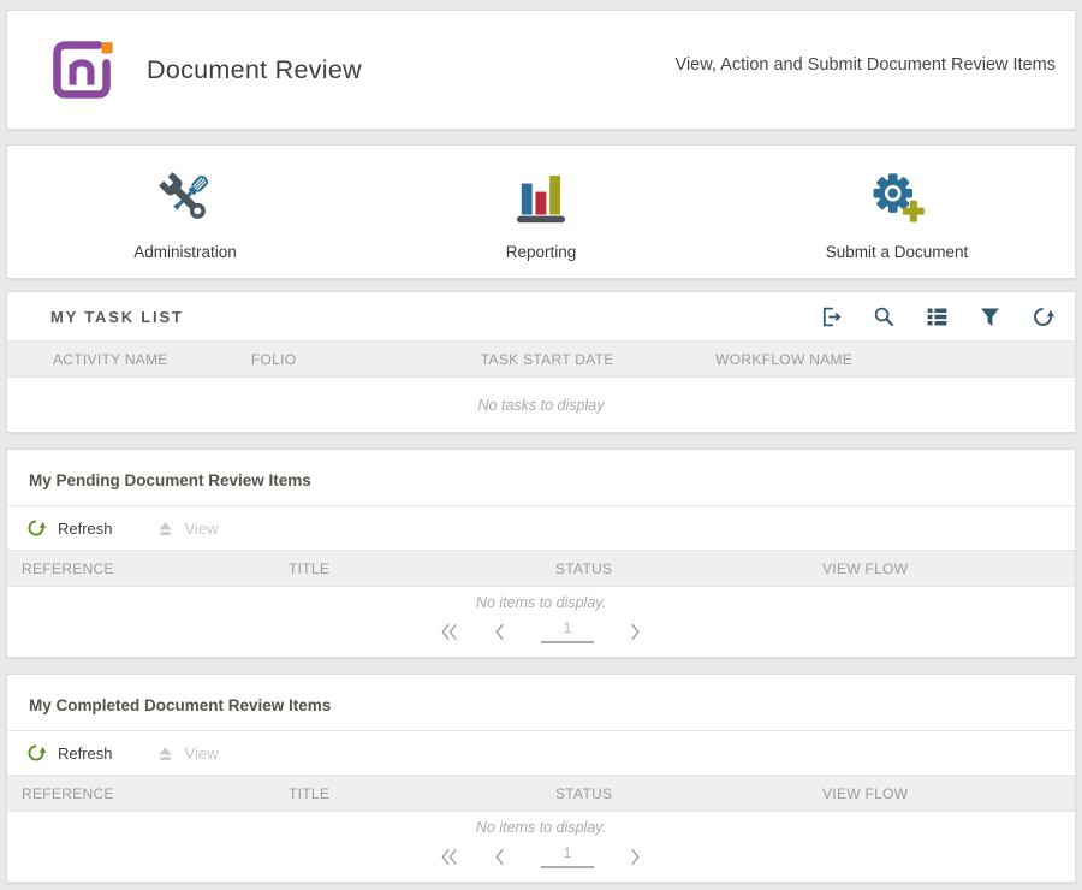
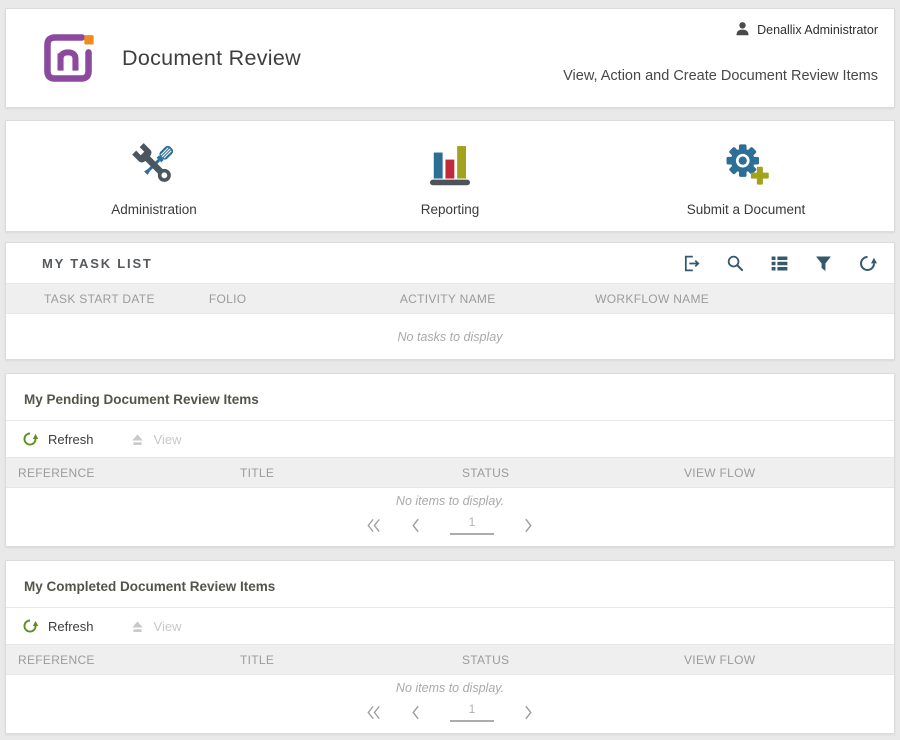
  Document Review
+ Denallix Administrator
- View, Action and Submit Document Review Items
+ View, Action and Create Document Review Items
  Administration
  Reporting
  Submit a Document
  MY TASK LIST
- ACTIVITY NAME
+ TASK START DATE
  FOLIO
- TASK START DATE
+ ACTIVITY NAME
  WORKFLOW NAME
  No tasks to display
  My Pending Document Review Items
  Refresh
  View
  REFERENCE
  TITLE
  STATUS
  VIEW FLOW
  No items to display.
  1
  My Completed Document Review Items
  Refresh
  View
  REFERENCE
  TITLE
  STATUS
  VIEW FLOW
  No items to display.
  1
